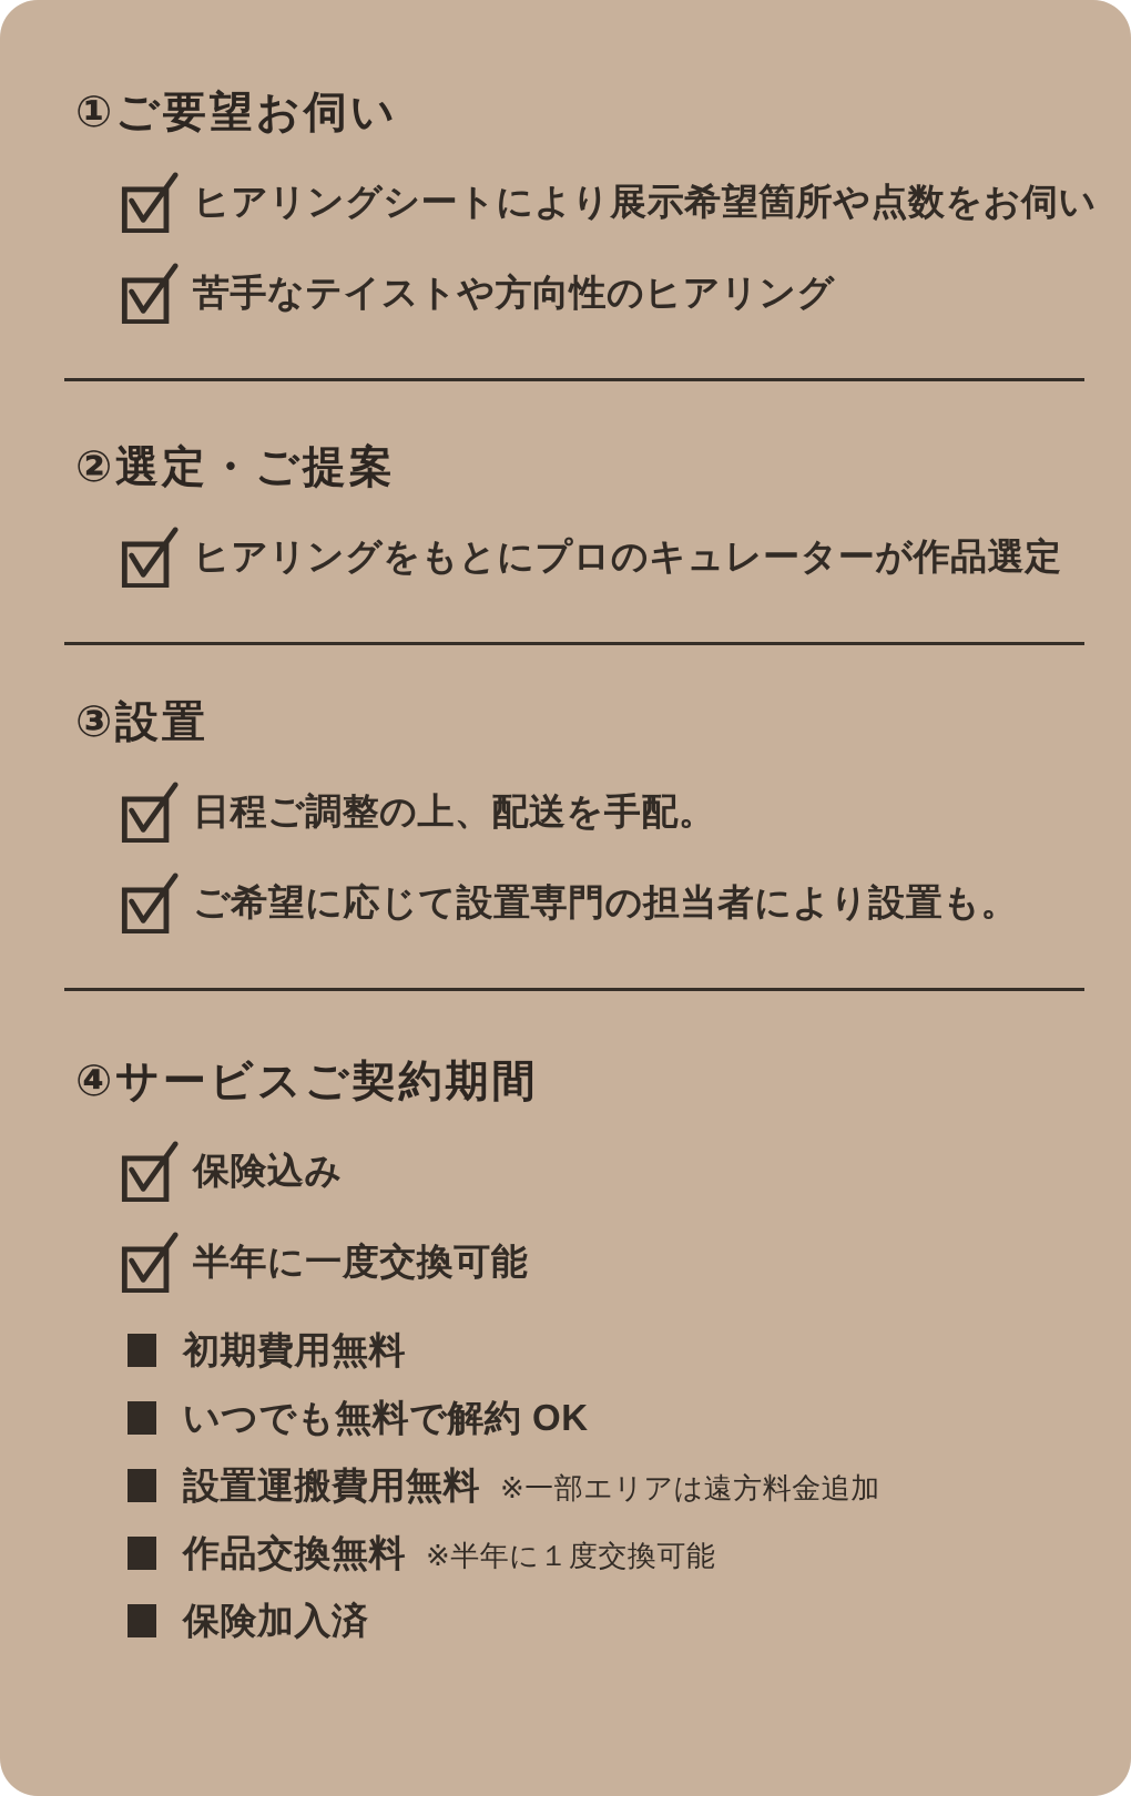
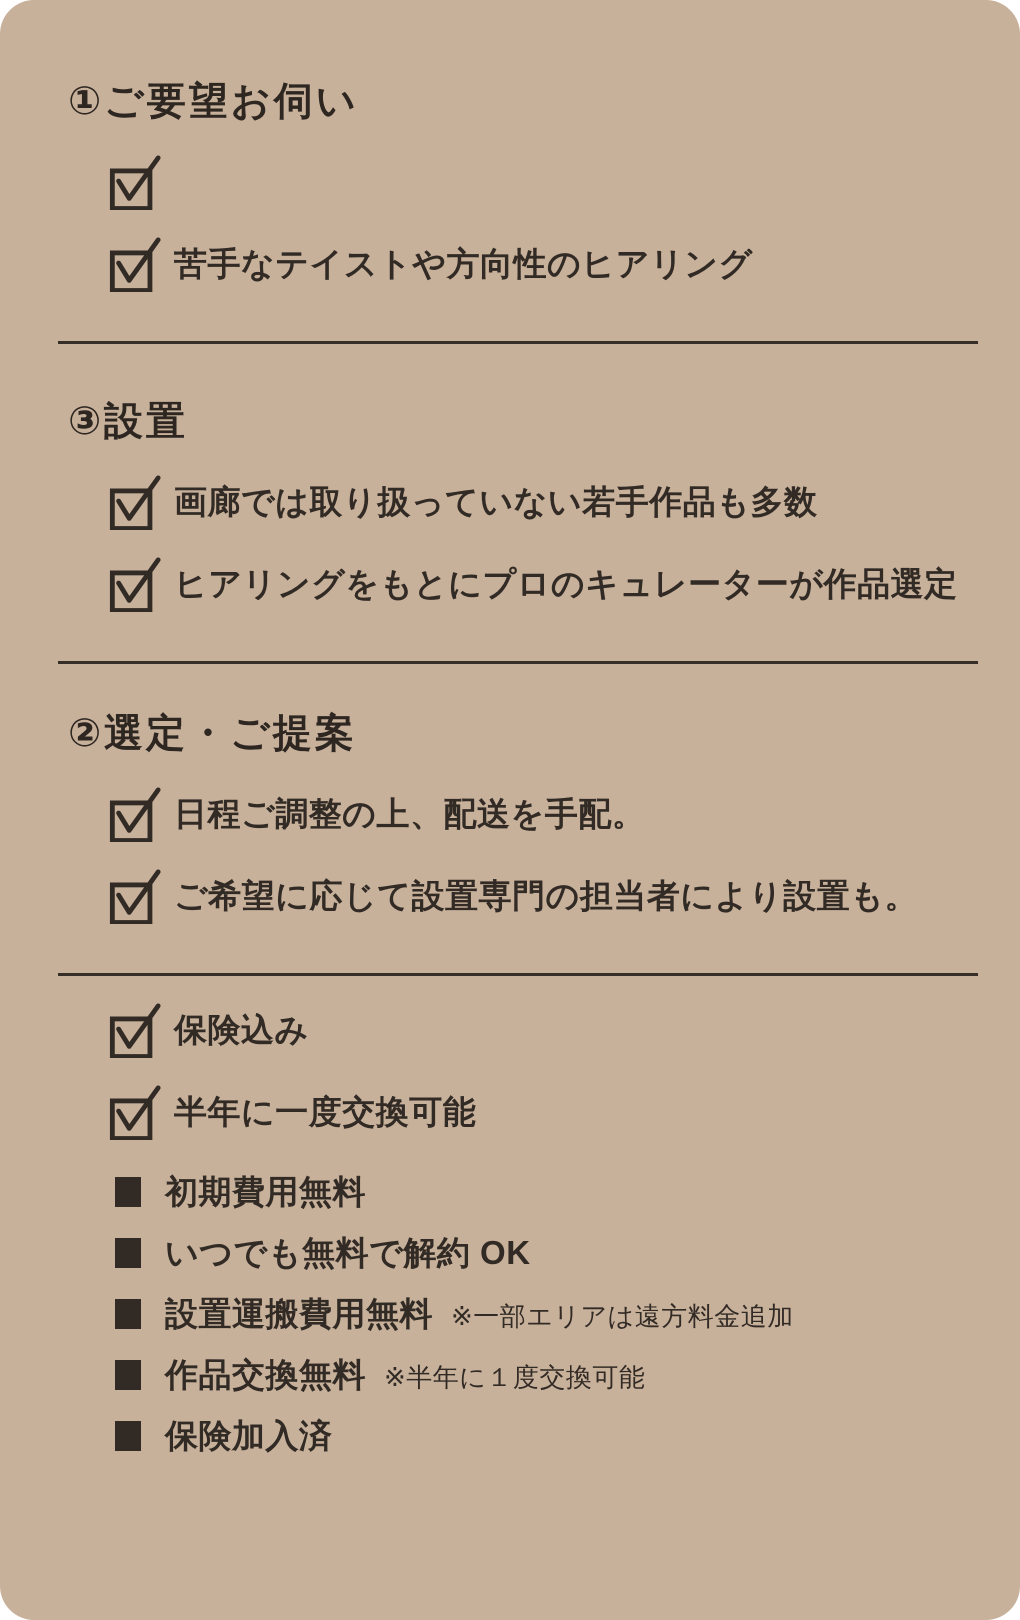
  ①ご要望お伺い
- ヒアリングシートにより展示希望箇所や点数をお伺い
  苦手なテイストや方向性のヒアリング
- ②選定・ご提案
+ ③設置
+ 画廊では取り扱っていない若手作品も多数
  ヒアリングをもとにプロのキュレーターが作品選定
- ③設置
+ ②選定・ご提案
  日程ご調整の上、配送を手配。
  ご希望に応じて設置専門の担当者により設置も。
- ④サービスご契約期間
  保険込み
  半年に一度交換可能
  初期費用無料
  いつでも無料で解約 OK
  設置運搬費用無料 ※一部エリアは遠方料金追加
  作品交換無料 ※半年に１度交換可能
  保険加入済
